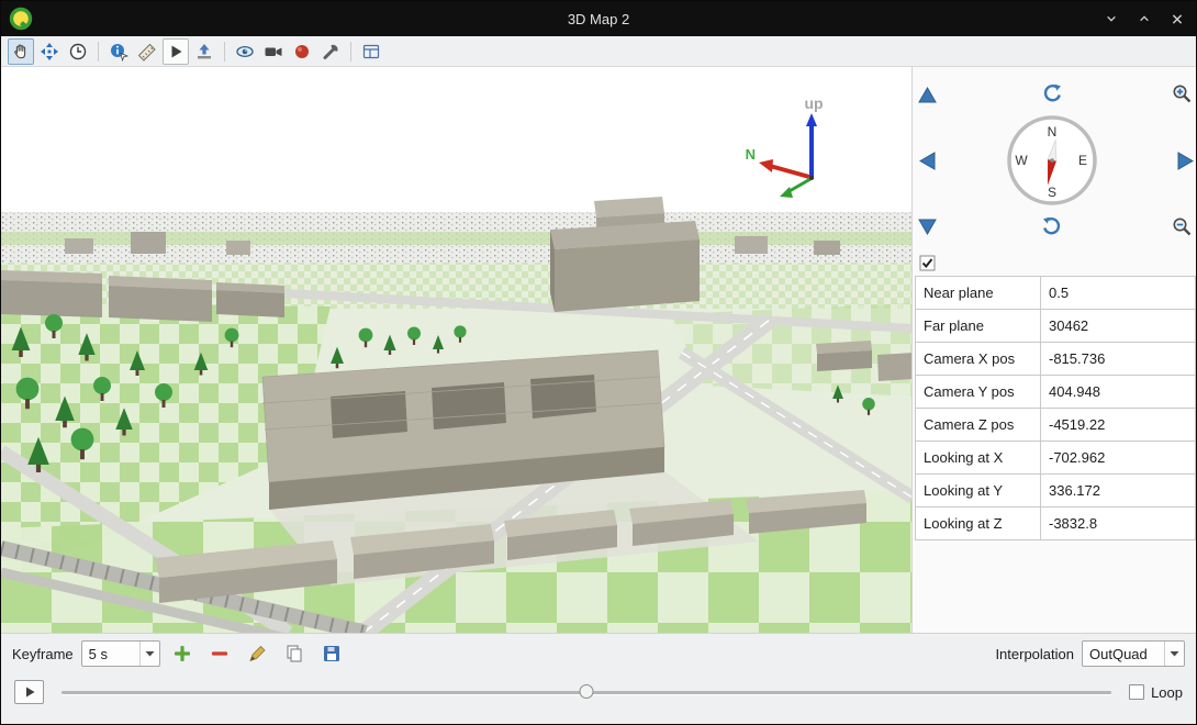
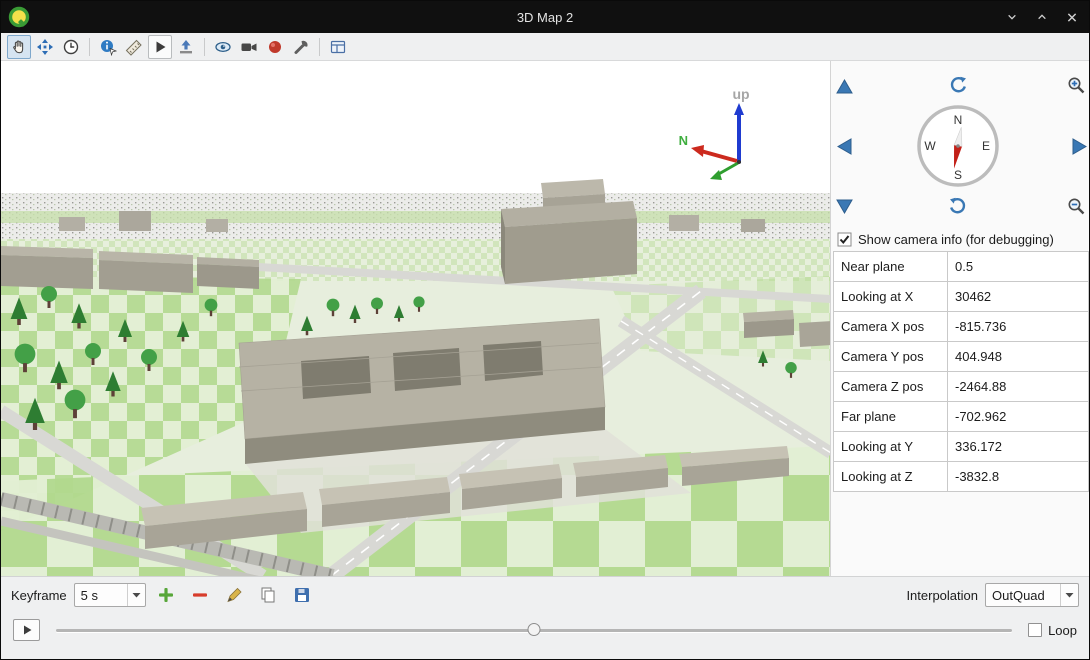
  3D Map 2
  up
  N
  N
  E
  S
  W
+ Show camera info (for debugging)
  Near plane
  0.5
- Far plane
+ Looking at X
  30462
  Camera X pos
  -815.736
  Camera Y pos
  404.948
  Camera Z pos
- -4519.22
+ -2464.88
- Looking at X
+ Far plane
  -702.962
  Looking at Y
  336.172
  Looking at Z
  -3832.8
  Keyframe
  5 s
  Interpolation
  OutQuad
  Loop
